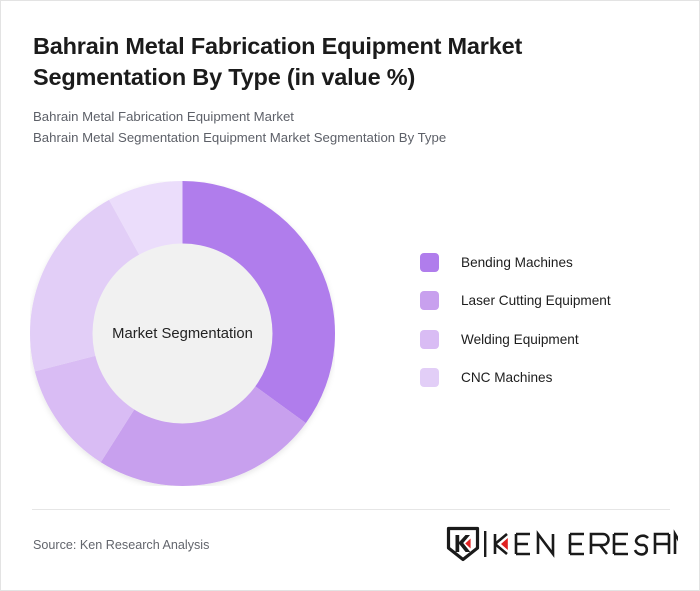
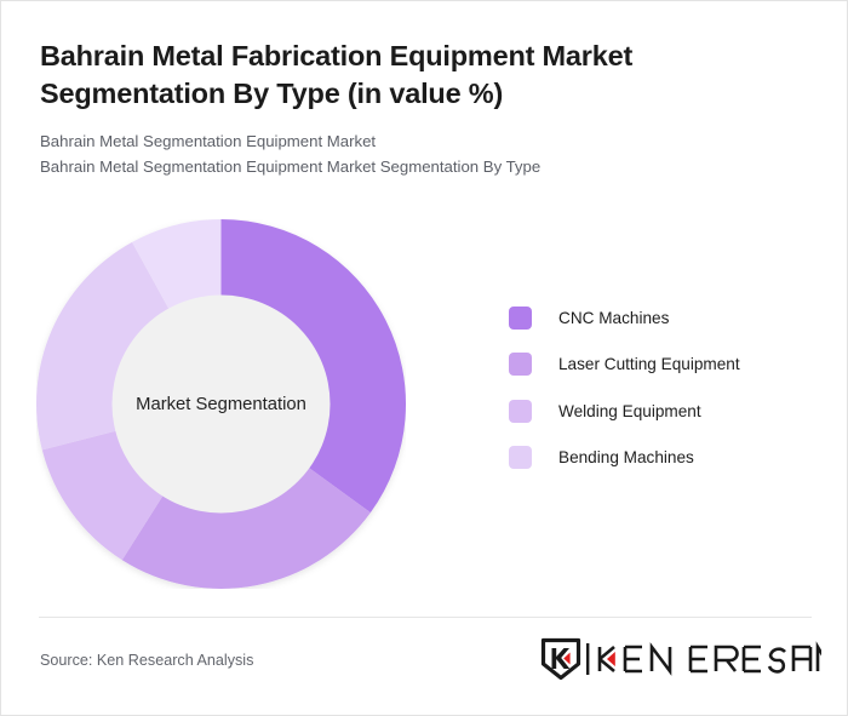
  Bahrain Metal Fabrication Equipment Market Segmentation By Type (in value %)
- Bahrain Metal Fabrication Equipment Market
+ Bahrain Metal Segmentation Equipment Market
  Bahrain Metal Segmentation Equipment Market Segmentation By Type
  Market Segmentation
- Bending Machines
+ CNC Machines
  Laser Cutting Equipment
  Welding Equipment
- CNC Machines
+ Bending Machines
  Source: Ken Research Analysis
